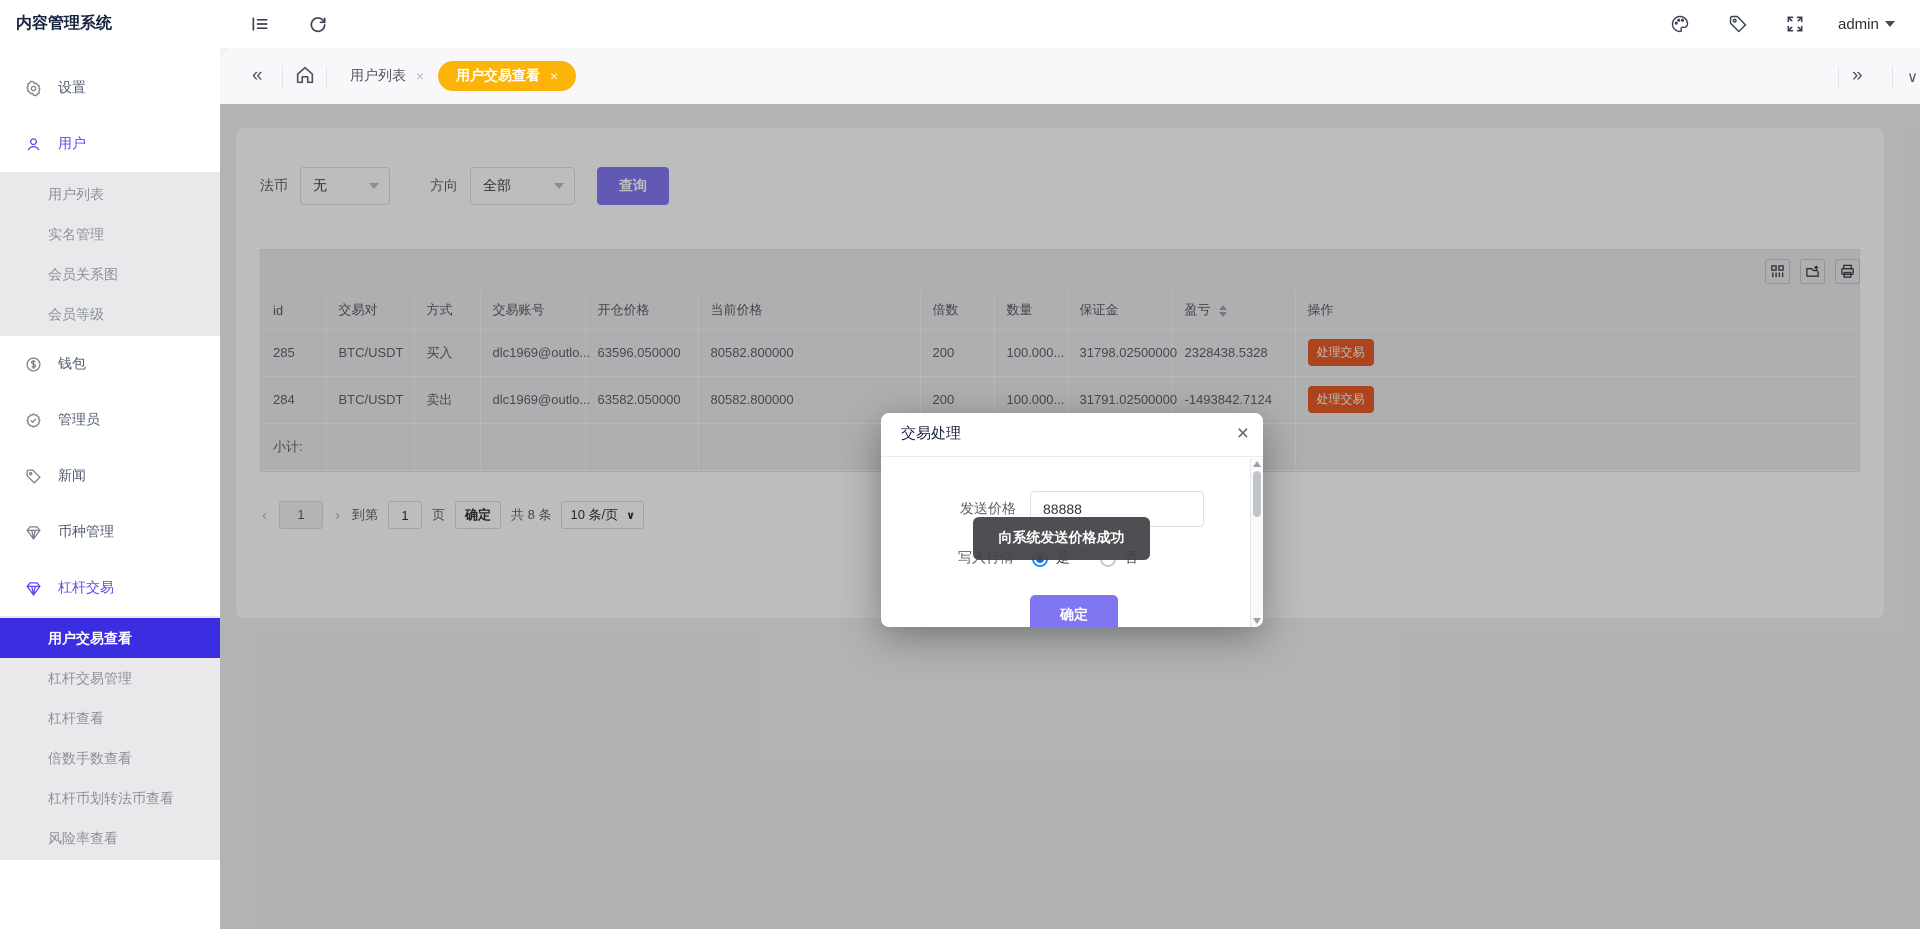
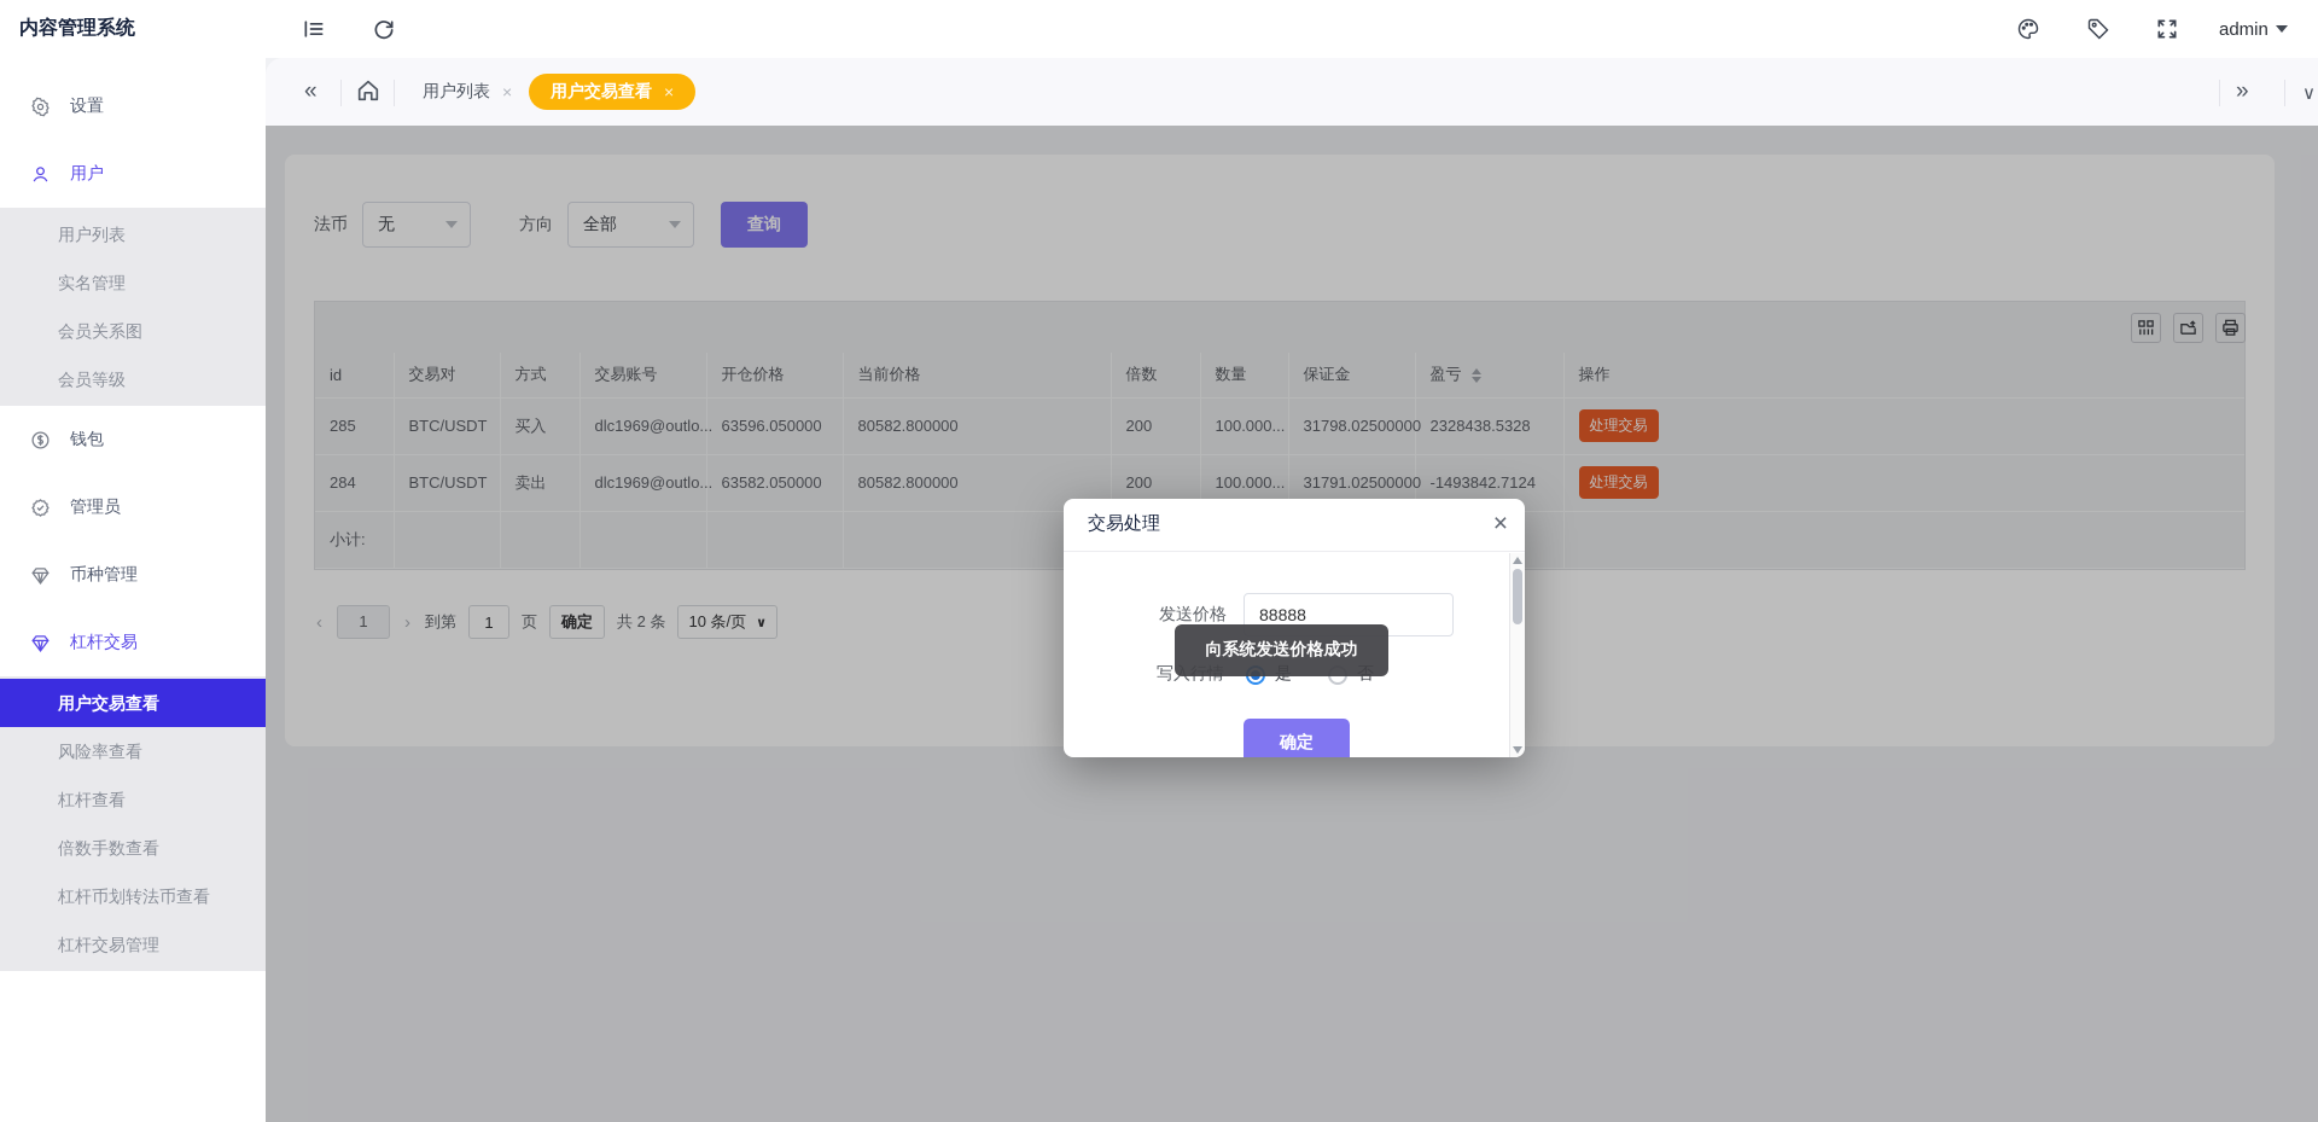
  内容管理系统
  admin
  设置
  用户
  用户列表
  实名管理
  会员关系图
  会员等级
  钱包
  管理员
- 新闻
  币种管理
  杠杆交易
  用户交易查看
- 杠杆交易管理
+ 风险率查看
  杠杆查看
  倍数手数查看
  杠杆币划转法币查看
- 风险率查看
+ 杠杆交易管理
  «
  用户列表
  ×
  用户交易查看
  ×
  »
  ∨
  法币
  无
  方向
  全部
  查询
  id	交易对	方式	交易账号	开仓价格	当前价格	倍数	数量	保证金	盈亏	操作
  285	BTC/USDT	买入	dlc1969@outlo...	63596.050000	80582.800000	200	100.000...	31798.02500000	2328438.5328	处理交易
  284	BTC/USDT	卖出	dlc1969@outlo...	63582.050000	80582.800000	200	100.000...	31791.02500000	-1493842.7124	处理交易
  ‹
  1
  ›
  到第
  1
  页
  确定
- 共 8 条
+ 共 2 条
  10 条/页
  ∨
  交易处理
  ×
  发送价格
  88888
  确定
  向系统发送价格成功
